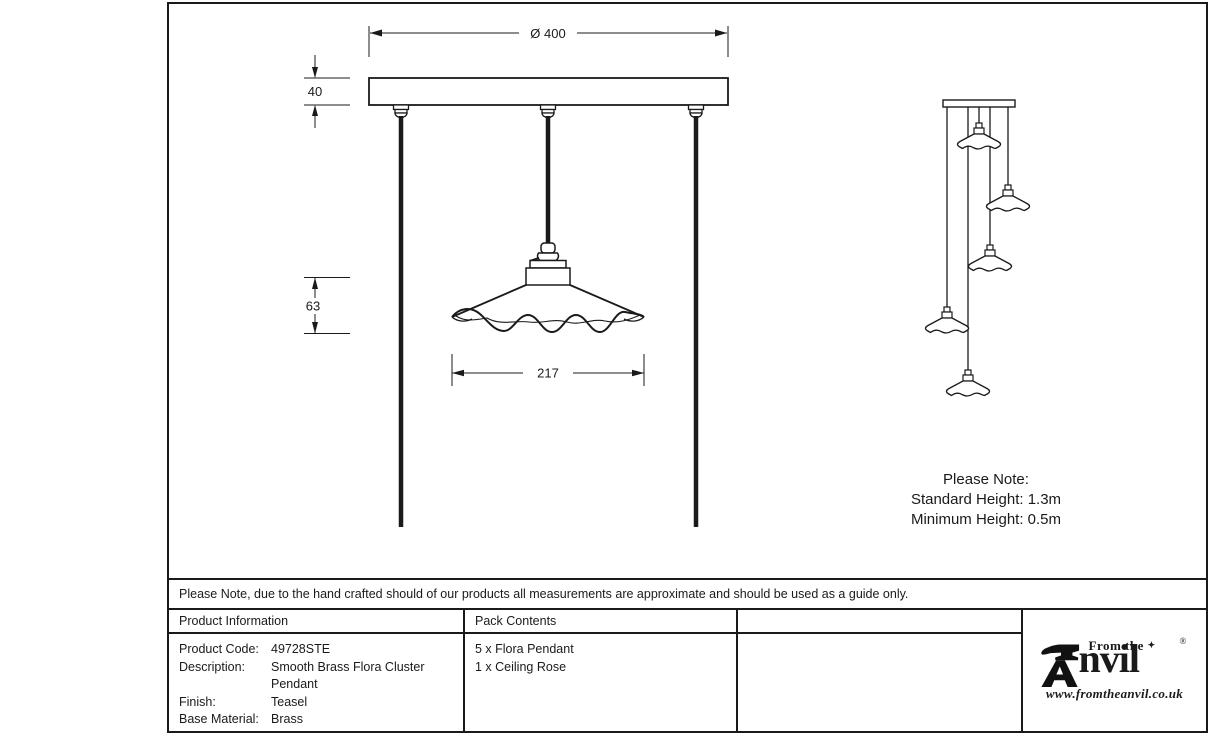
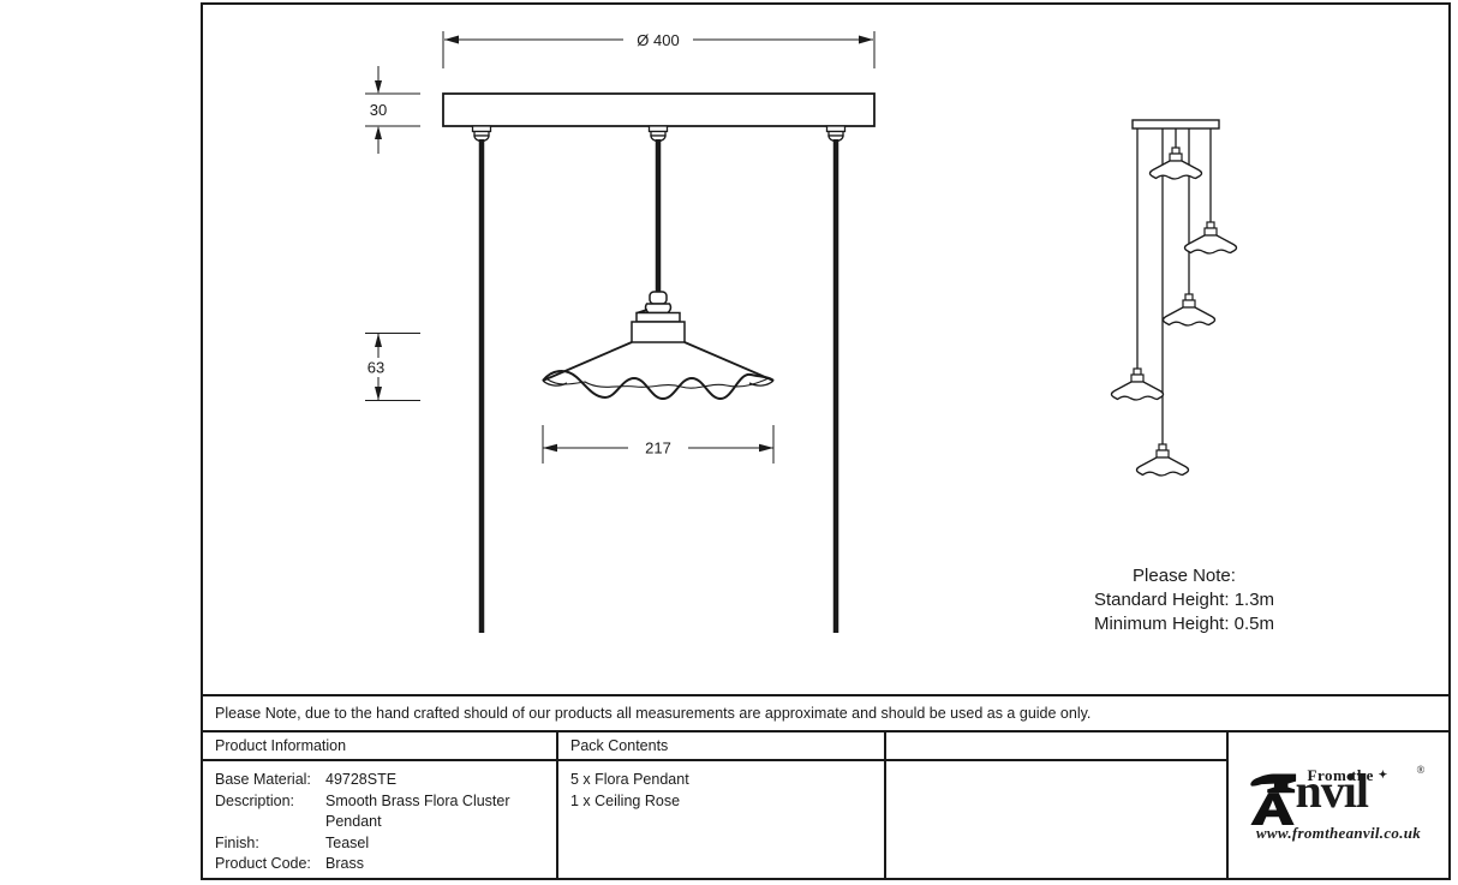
  Ø 400
- 40
+ 30
  63
  217
  Please Note:
  Standard Height: 1.3m
  Minimum Height: 0.5m
  Please Note, due to the hand crafted should of our products all measurements are approximate and should be used as a guide only.
  Product Information
- Product Code:
+ Base Material:
  49728STE
  Description:
  Smooth Brass Flora Cluster Pendant
  Finish:
  Teasel
- Base Material:
+ Product Code:
  Brass
  Pack Contents
  5 x Flora Pendant
  1 x Ceiling Rose
  From the ✦
  nvil
  ®
  www.fromtheanvil.co.uk
